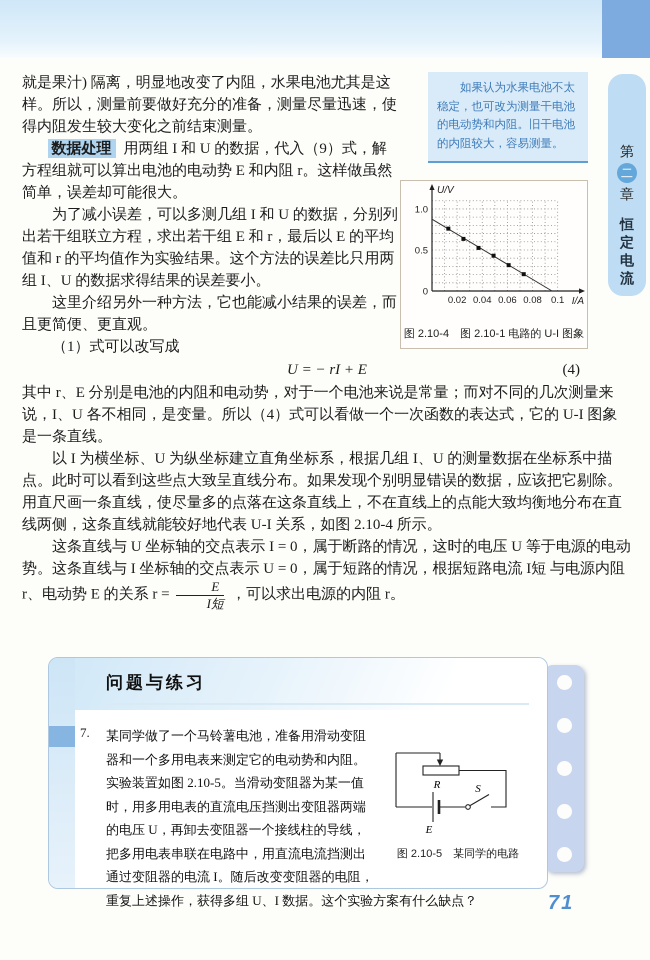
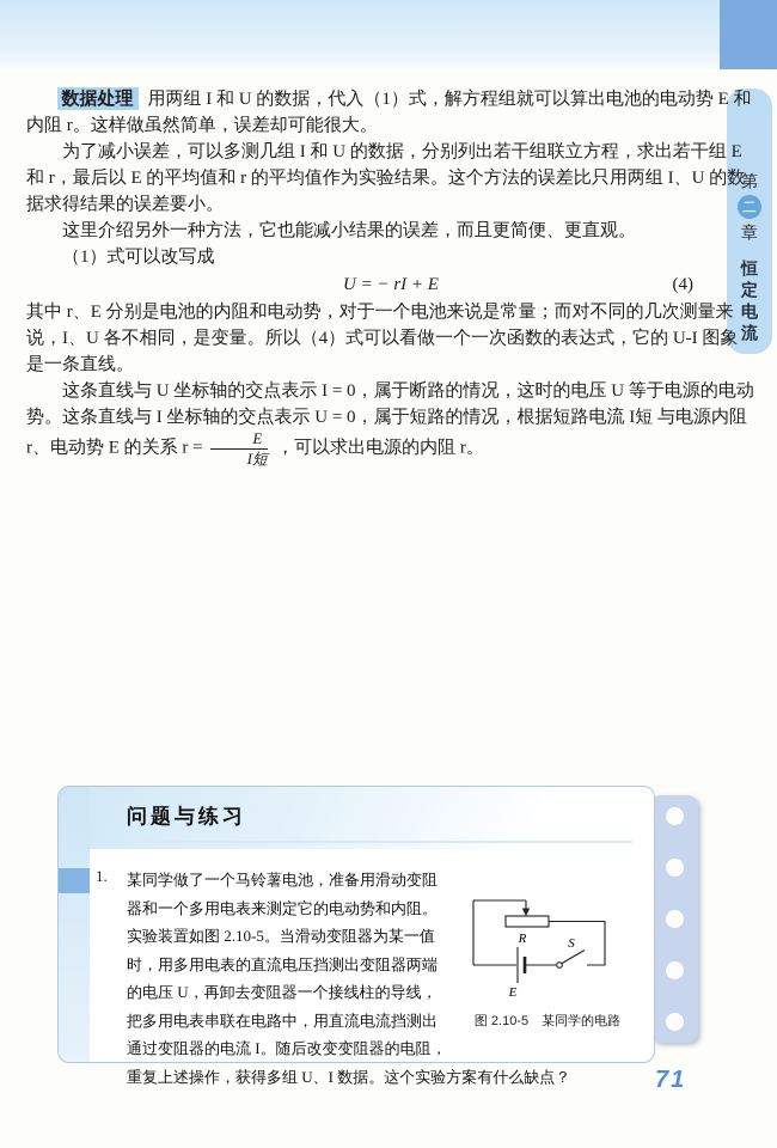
  第
  二
  章
  恒定电流
- 如果认为水果电池不太稳定，也可改为测量干电池的电动势和内阻。旧干电池的内阻较大，容易测量。
- 0
- 0.5
- 1.0
- 0.02
- 0.04
- 0.06
- 0.08
- 0.1
- U/V
- I/A
- 图 2.10-4 图 2.10-1 电路的 U-I 图象
- 就是果汁) 隔离，明显地改变了内阻，水果电池尤其是这样。所以，测量前要做好充分的准备，测量尽量迅速，使得内阻发生较大变化之前结束测量。
- 数据处理 用两组 I 和 U 的数据，代入（9）式，解方程组就可以算出电池的电动势 E 和内阻 r。这样做虽然简单，误差却可能很大。
+ 数据处理 用两组 I 和 U 的数据，代入（1）式，解方程组就可以算出电池的电动势 E 和内阻 r。这样做虽然简单，误差却可能很大。
  为了减小误差，可以多测几组 I 和 U 的数据，分别列出若干组联立方程，求出若干组 E 和 r，最后以 E 的平均值和 r 的平均值作为实验结果。这个方法的误差比只用两组 I、U 的数据求得结果的误差要小。
  这里介绍另外一种方法，它也能减小结果的误差，而且更简便、更直观。
  （1）式可以改写成
  U = − rI + E
  (4)
  其中 r、E 分别是电池的内阻和电动势，对于一个电池来说是常量；而对不同的几次测量来说，I、U 各不相同，是变量。所以（4）式可以看做一个一次函数的表达式，它的 U-I 图象是一条直线。
- 以 I 为横坐标、U 为纵坐标建立直角坐标系，根据几组 I、U 的测量数据在坐标系中描点。此时可以看到这些点大致呈直线分布。如果发现个别明显错误的数据，应该把它剔除。用直尺画一条直线，使尽量多的点落在这条直线上，不在直线上的点能大致均衡地分布在直线两侧，这条直线就能较好地代表 U-I 关系，如图 2.10-4 所示。
  这条直线与 U 坐标轴的交点表示 I = 0，属于断路的情况，这时的电压 U 等于电源的电动势。这条直线与 I 坐标轴的交点表示 U = 0，属于短路的情况，根据短路电流 I短 与电源内阻 r、电动势 E 的关系 r =
  E
  I短
  ，可以求出电源的内阻 r。
  问题与练习
- 7.
+ 1.
  R
  E
  S
  图 2.10-5 某同学的电路
  某同学做了一个马铃薯电池，准备用滑动变阻器和一个多用电表来测定它的电动势和内阻。实验装置如图 2.10-5。当滑动变阻器为某一值时，用多用电表的直流电压挡测出变阻器两端的电压 U，再卸去变阻器一个接线柱的导线，把多用电表串联在电路中，用直流电流挡测出通过变阻器的电流 I。随后改变变阻器的电阻，重复上述操作，获得多组 U、I 数据。这个实验方案有什么缺点？
  71
